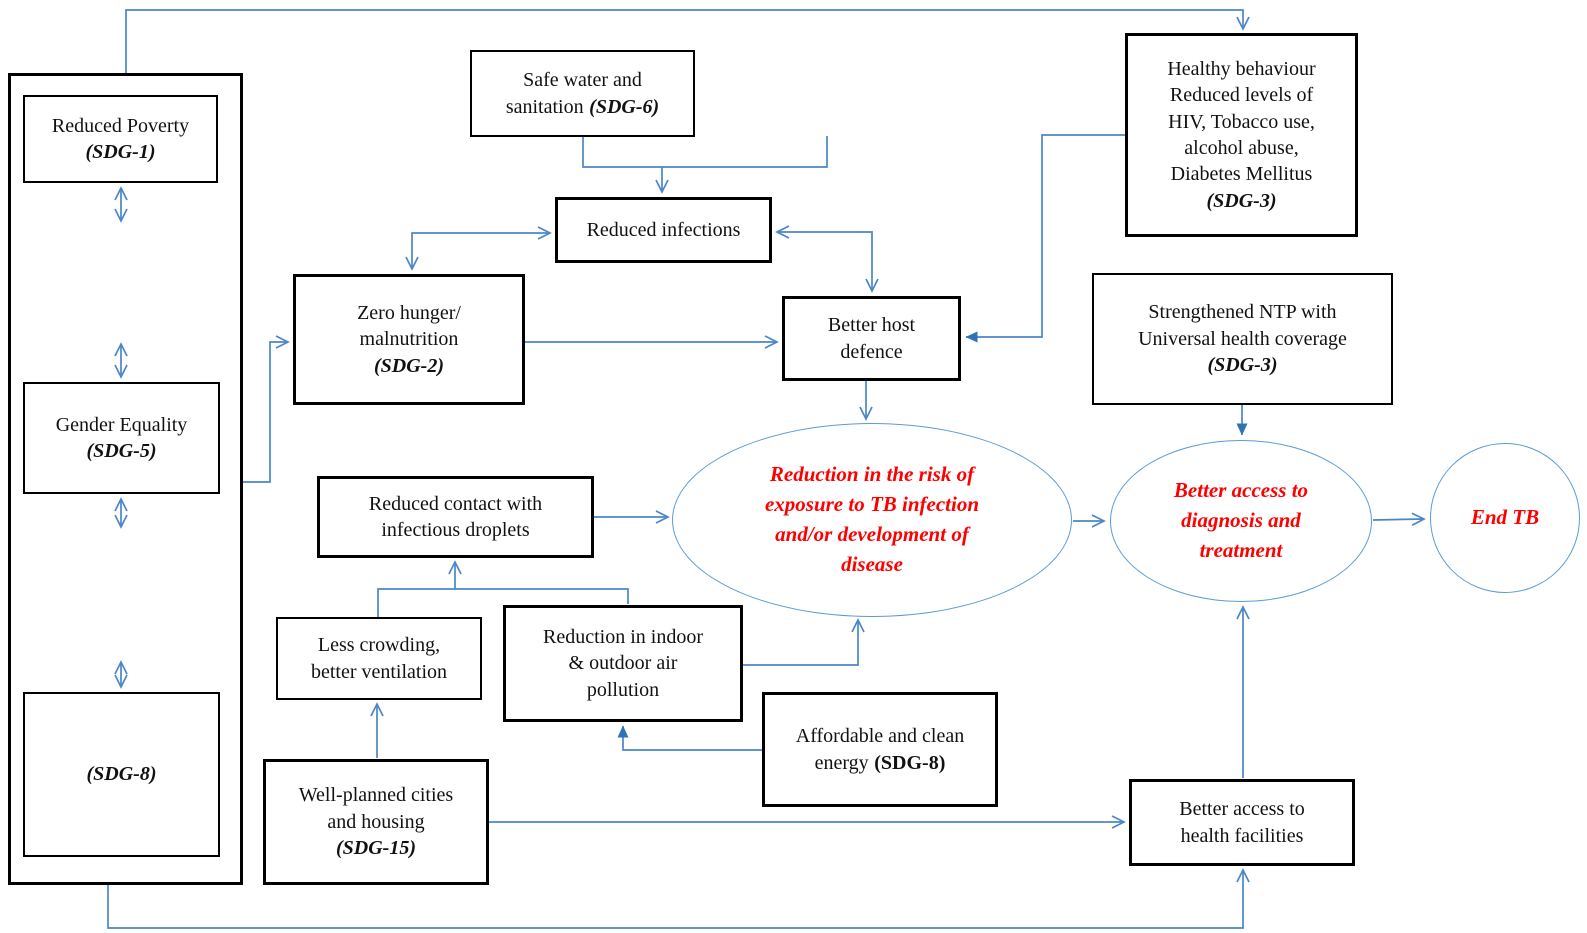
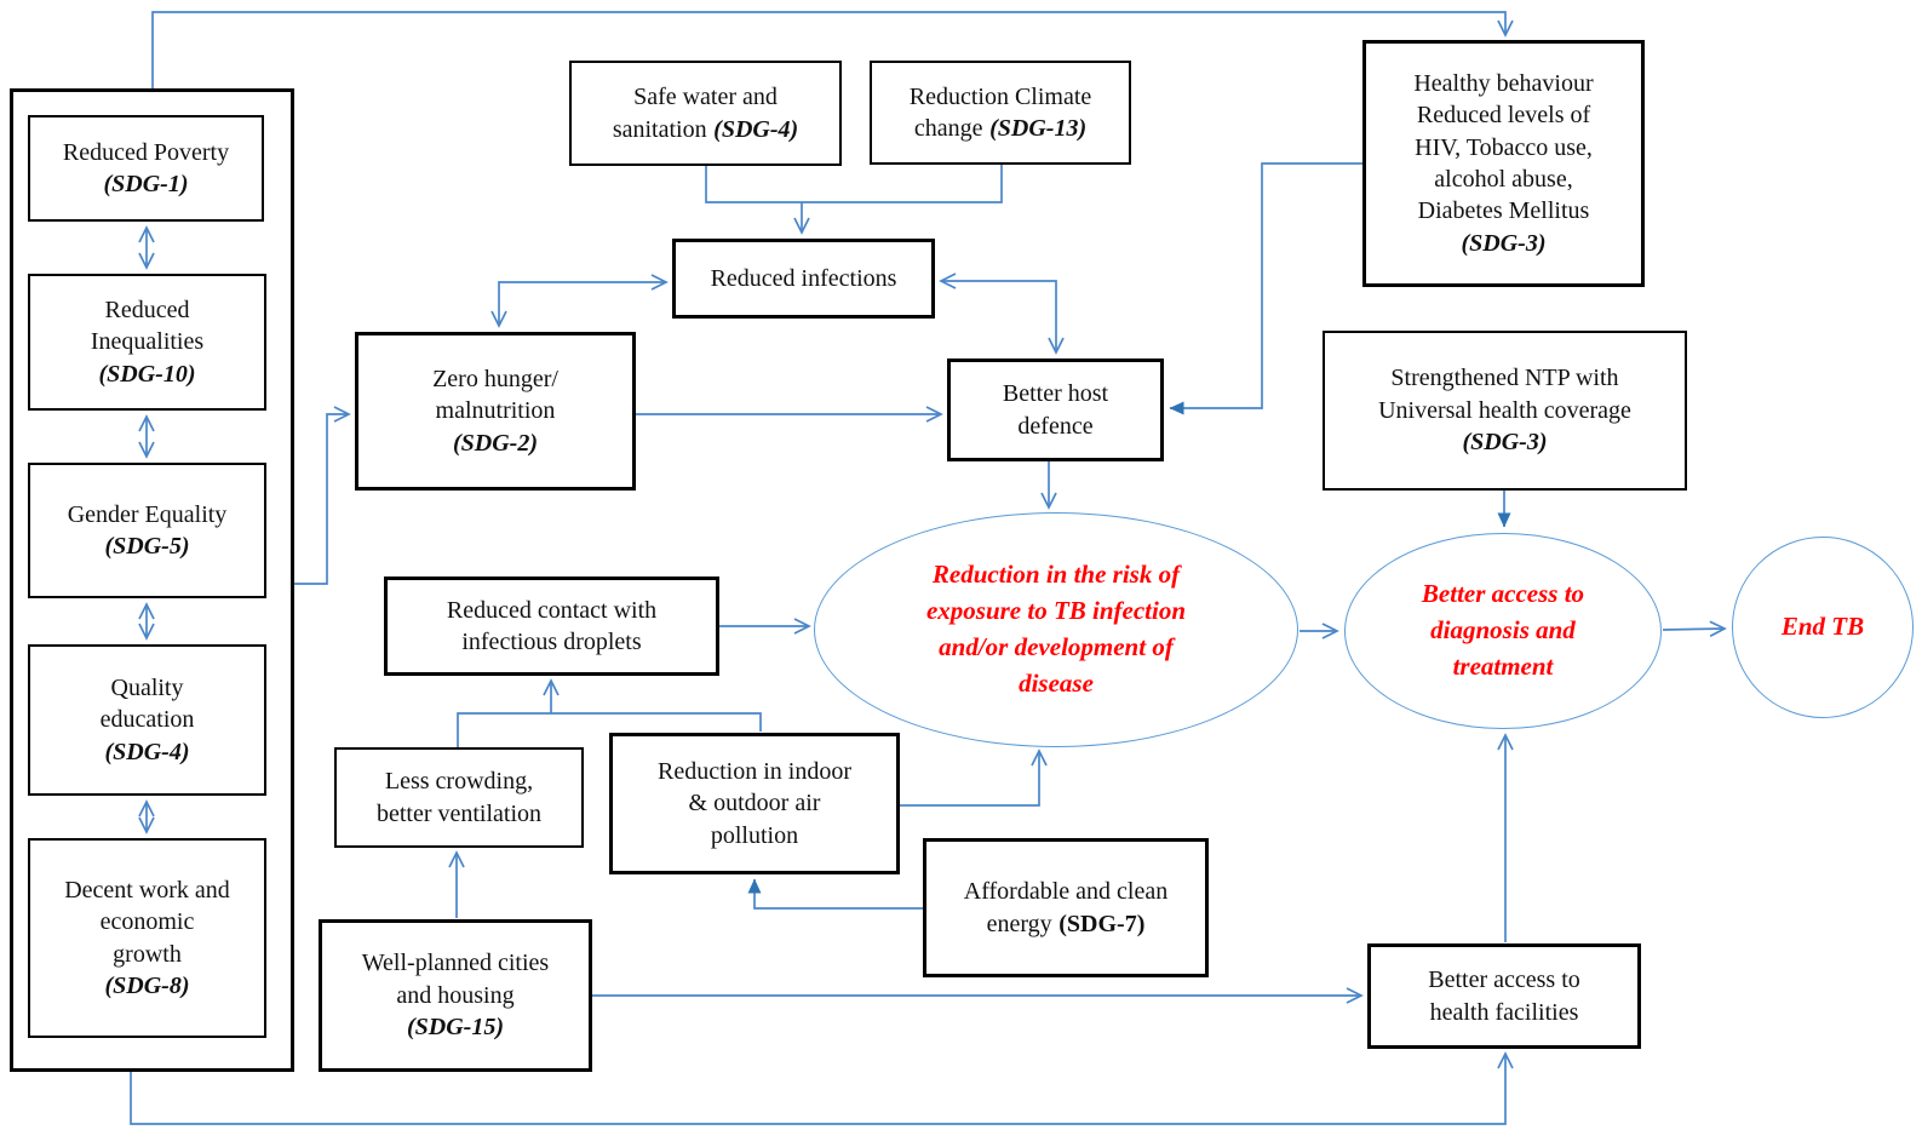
  Reduced Poverty
  (SDG-1)
+ Reduced
+ Inequalities
+ (SDG-10)
  Gender Equality
  (SDG-5)
+ Quality
+ education
+ (SDG-4)
+ Decent work and
+ economic
+ growth
  (SDG-8)
  Safe water and
- sanitation (SDG-6)
+ sanitation (SDG-4)
+ Reduction Climate
+ change (SDG-13)
  Reduced infections
  Zero hunger/
  malnutrition
  (SDG-2)
  Better host
  defence
  Healthy behaviour
  Reduced levels of
  HIV, Tobacco use,
  alcohol abuse,
  Diabetes Mellitus
  (SDG-3)
  Strengthened NTP with
  Universal health coverage
  (SDG-3)
  Reduced contact with
  infectious droplets
  Less crowding,
  better ventilation
  Reduction in indoor
  & outdoor air
  pollution
  Affordable and clean
- energy (SDG-8)
+ energy (SDG-7)
  Well-planned cities
  and housing
  (SDG-15)
  Better access to
  health facilities
  Reduction in the risk of
  exposure to TB infection
  and/or development of
  disease
  Better access to
  diagnosis and
  treatment
  End TB
